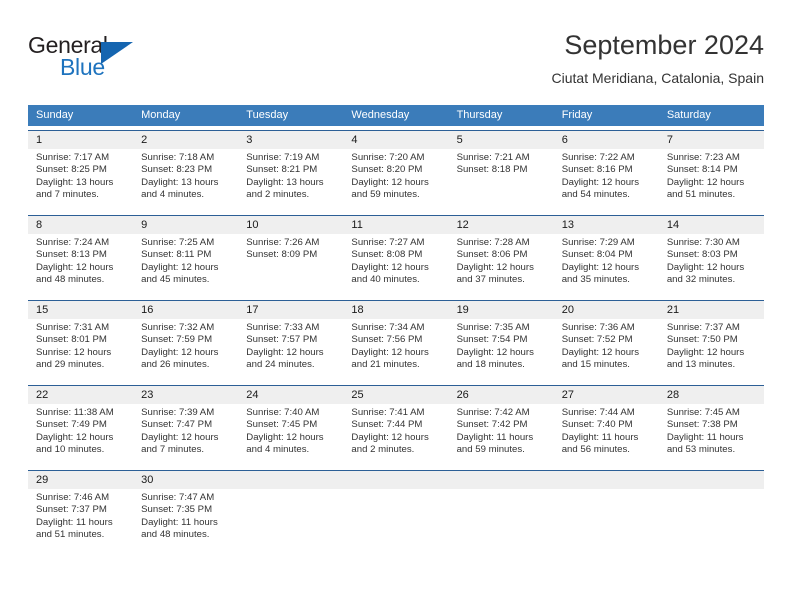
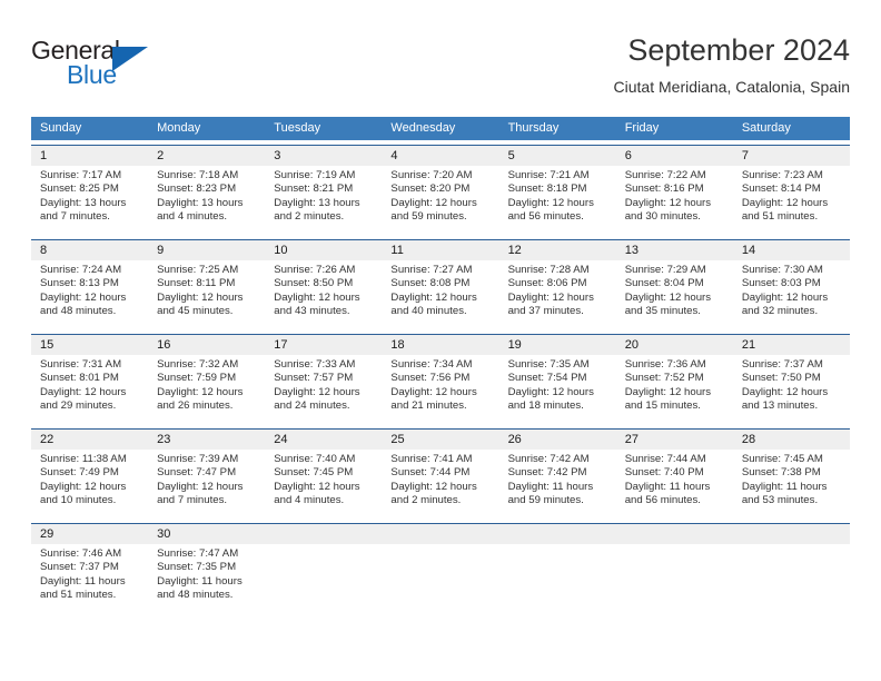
  General
  Blue
  September 2024
  Ciutat Meridiana, Catalonia, Spain
  Sunday
  Monday
  Tuesday
  Wednesday
  Thursday
  Friday
  Saturday
  1
  2
  3
  4
  5
  6
  7
  Sunrise: 7:17 AM
  Sunset: 8:25 PM
  Daylight: 13 hours and 7 minutes.
  Sunrise: 7:18 AM
  Sunset: 8:23 PM
  Daylight: 13 hours and 4 minutes.
  Sunrise: 7:19 AM
  Sunset: 8:21 PM
  Daylight: 13 hours and 2 minutes.
  Sunrise: 7:20 AM
  Sunset: 8:20 PM
  Daylight: 12 hours and 59 minutes.
  Sunrise: 7:21 AM
  Sunset: 8:18 PM
+ Daylight: 12 hours and 56 minutes.
  Sunrise: 7:22 AM
  Sunset: 8:16 PM
- Daylight: 12 hours and 54 minutes.
+ Daylight: 12 hours and 30 minutes.
  Sunrise: 7:23 AM
  Sunset: 8:14 PM
  Daylight: 12 hours and 51 minutes.
  8
  9
  10
  11
  12
  13
  14
  Sunrise: 7:24 AM
  Sunset: 8:13 PM
  Daylight: 12 hours and 48 minutes.
  Sunrise: 7:25 AM
  Sunset: 8:11 PM
  Daylight: 12 hours and 45 minutes.
  Sunrise: 7:26 AM
- Sunset: 8:09 PM
+ Sunset: 8:50 PM
+ Daylight: 12 hours and 43 minutes.
  Sunrise: 7:27 AM
  Sunset: 8:08 PM
  Daylight: 12 hours and 40 minutes.
  Sunrise: 7:28 AM
  Sunset: 8:06 PM
  Daylight: 12 hours and 37 minutes.
  Sunrise: 7:29 AM
  Sunset: 8:04 PM
  Daylight: 12 hours and 35 minutes.
  Sunrise: 7:30 AM
  Sunset: 8:03 PM
  Daylight: 12 hours and 32 minutes.
  15
  16
  17
  18
  19
  20
  21
  Sunrise: 7:31 AM
  Sunset: 8:01 PM
- Sunrise: 12 hours and 29 minutes.
+ Daylight: 12 hours and 29 minutes.
  Sunrise: 7:32 AM
  Sunset: 7:59 PM
  Daylight: 12 hours and 26 minutes.
  Sunrise: 7:33 AM
  Sunset: 7:57 PM
  Daylight: 12 hours and 24 minutes.
  Sunrise: 7:34 AM
  Sunset: 7:56 PM
  Daylight: 12 hours and 21 minutes.
  Sunrise: 7:35 AM
  Sunset: 7:54 PM
  Daylight: 12 hours and 18 minutes.
  Sunrise: 7:36 AM
  Sunset: 7:52 PM
  Daylight: 12 hours and 15 minutes.
  Sunrise: 7:37 AM
  Sunset: 7:50 PM
  Daylight: 12 hours and 13 minutes.
  22
  23
  24
  25
  26
  27
  28
  Sunrise: 11:38 AM
  Sunset: 7:49 PM
  Daylight: 12 hours and 10 minutes.
  Sunrise: 7:39 AM
  Sunset: 7:47 PM
  Daylight: 12 hours and 7 minutes.
  Sunrise: 7:40 AM
  Sunset: 7:45 PM
  Daylight: 12 hours and 4 minutes.
  Sunrise: 7:41 AM
  Sunset: 7:44 PM
  Daylight: 12 hours and 2 minutes.
  Sunrise: 7:42 AM
  Sunset: 7:42 PM
  Daylight: 11 hours and 59 minutes.
  Sunrise: 7:44 AM
  Sunset: 7:40 PM
  Daylight: 11 hours and 56 minutes.
  Sunrise: 7:45 AM
  Sunset: 7:38 PM
  Daylight: 11 hours and 53 minutes.
  29
  30
  Sunrise: 7:46 AM
  Sunset: 7:37 PM
  Daylight: 11 hours and 51 minutes.
  Sunrise: 7:47 AM
  Sunset: 7:35 PM
  Daylight: 11 hours and 48 minutes.
